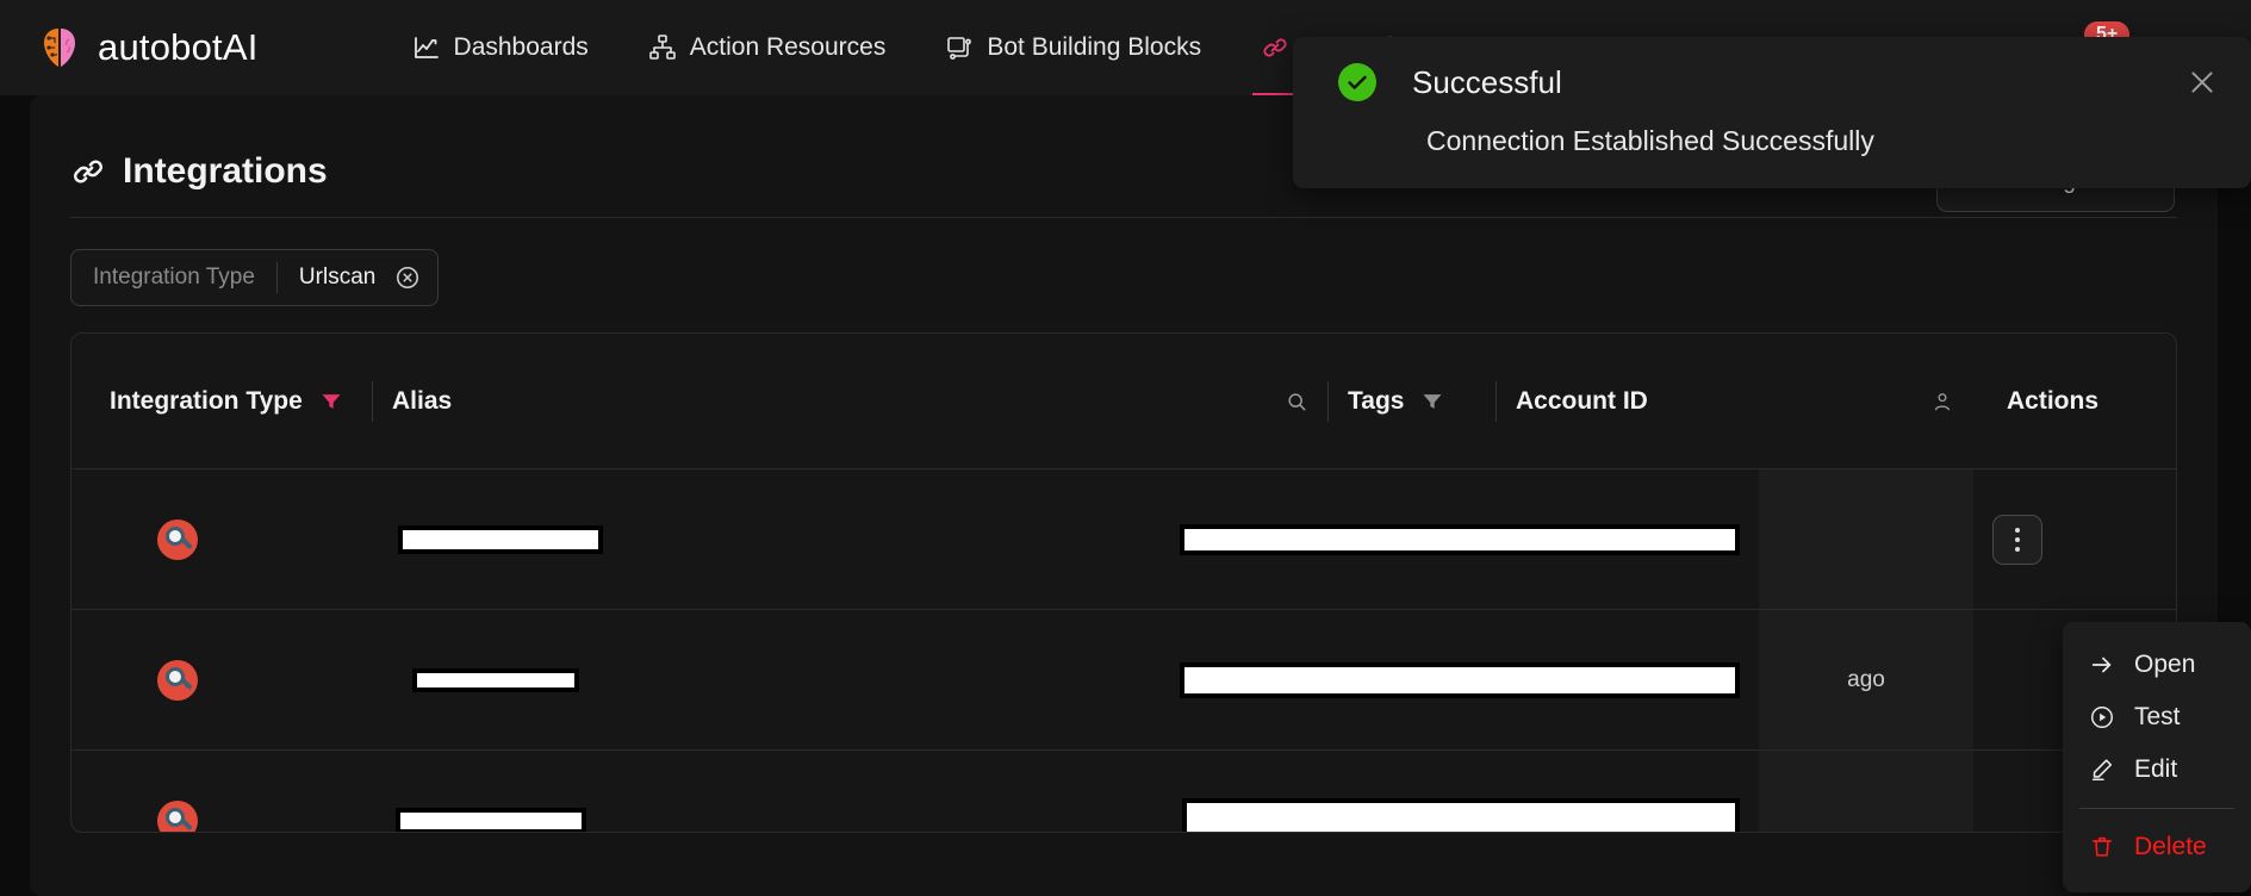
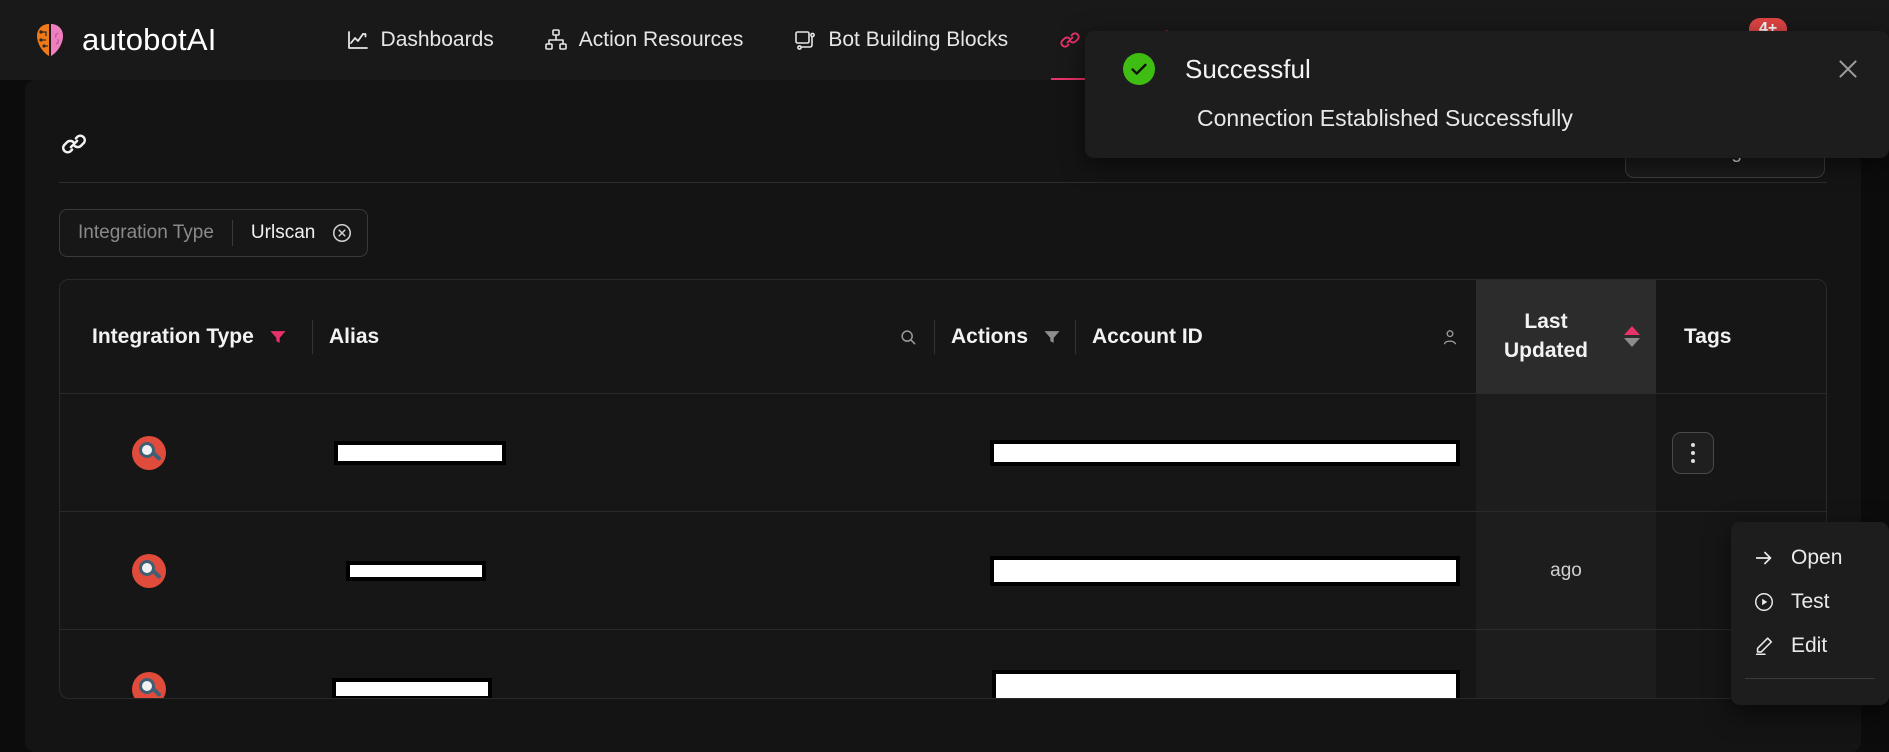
  autobotAI
  Dashboards
  Action Resources
  Bot Building Blocks
- 5+
+ 4+
- Integrations
  Integration Type
  Urlscan
  Integration Type
  Alias
- Tags
+ Actions
  Account ID
+ Last Updated
- Actions
+ Tags
  ago
  Open
  Test
  Edit
- Delete
  Successful
  Connection Established Successfully
